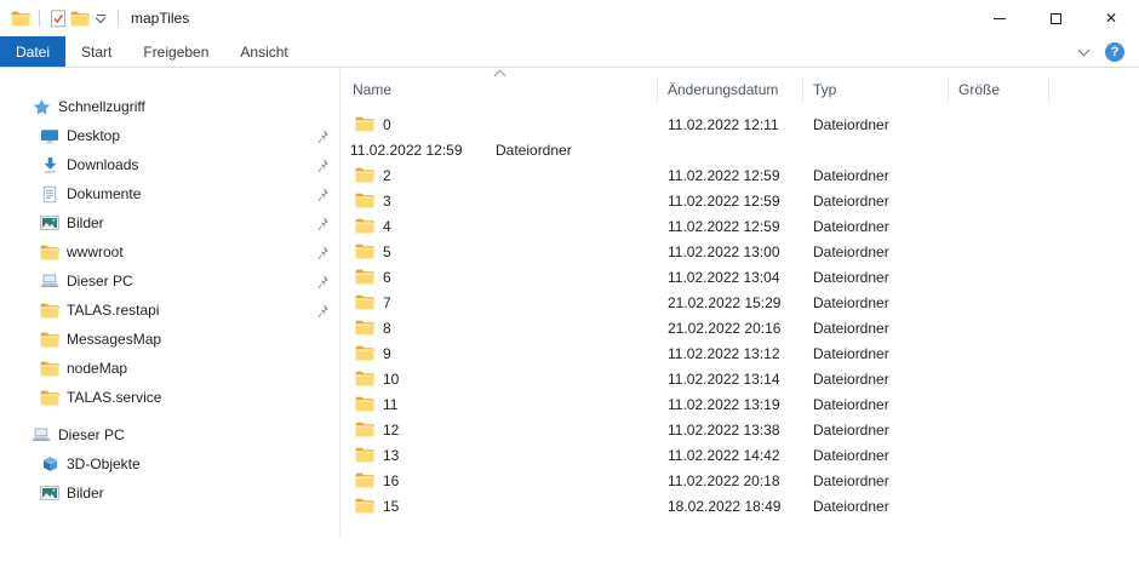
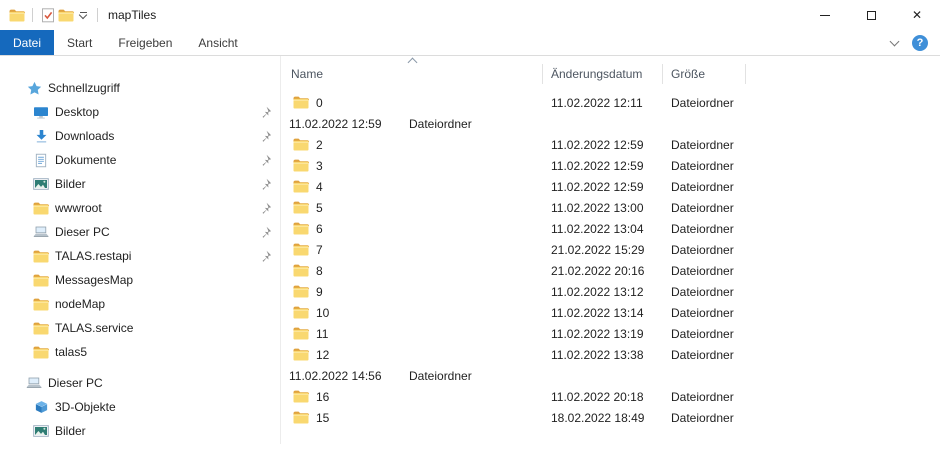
  mapTiles
  ✕
  Datei
  Start
  Freigeben
  Ansicht
  ?
  Schnellzugriff
  Desktop
  Downloads
  Dokumente
  Bilder
  wwwroot
  Dieser PC
  TALAS.restapi
  MessagesMap
  nodeMap
  TALAS.service
+ talas5
  Dieser PC
  3D-Objekte
  Bilder
  Name
  Änderungsdatum
- Typ
  Größe
  0
  11.02.2022 12:11
  Dateiordner
  11.02.2022 12:59
  Dateiordner
  2
  11.02.2022 12:59
  Dateiordner
  3
  11.02.2022 12:59
  Dateiordner
  4
  11.02.2022 12:59
  Dateiordner
  5
  11.02.2022 13:00
  Dateiordner
  6
  11.02.2022 13:04
  Dateiordner
  7
  21.02.2022 15:29
  Dateiordner
  8
  21.02.2022 20:16
  Dateiordner
  9
  11.02.2022 13:12
  Dateiordner
  10
  11.02.2022 13:14
  Dateiordner
  11
  11.02.2022 13:19
  Dateiordner
  12
  11.02.2022 13:38
  Dateiordner
- 13
- 11.02.2022 14:42
+ 11.02.2022 14:56
  Dateiordner
  16
  11.02.2022 20:18
  Dateiordner
  15
  18.02.2022 18:49
  Dateiordner
